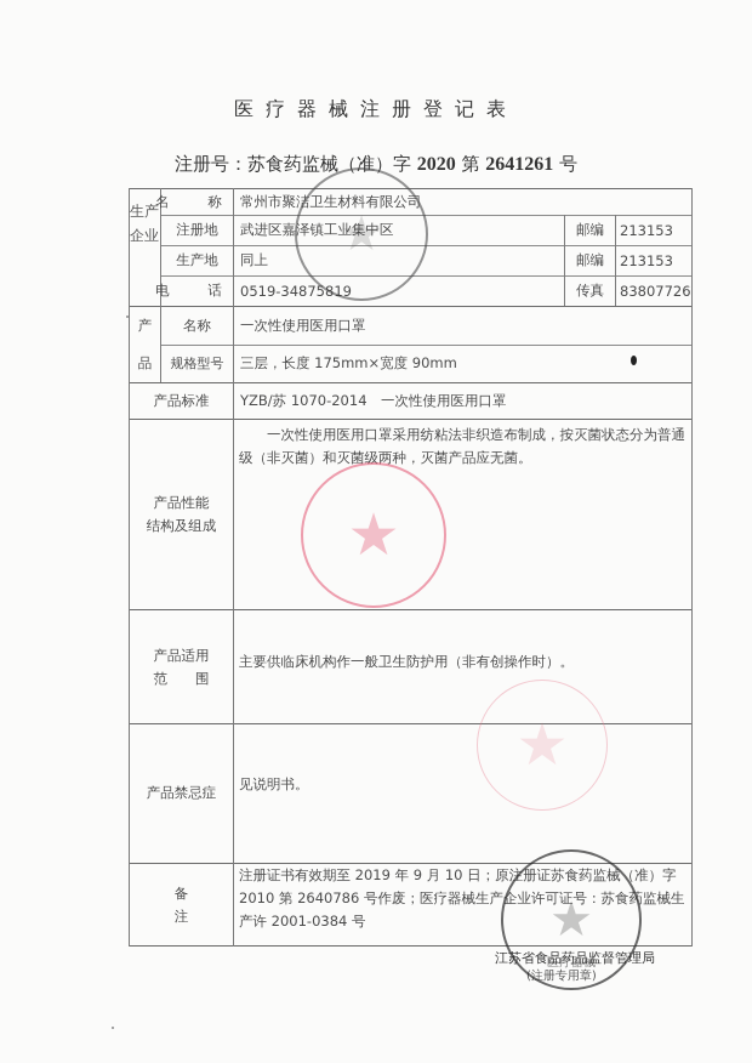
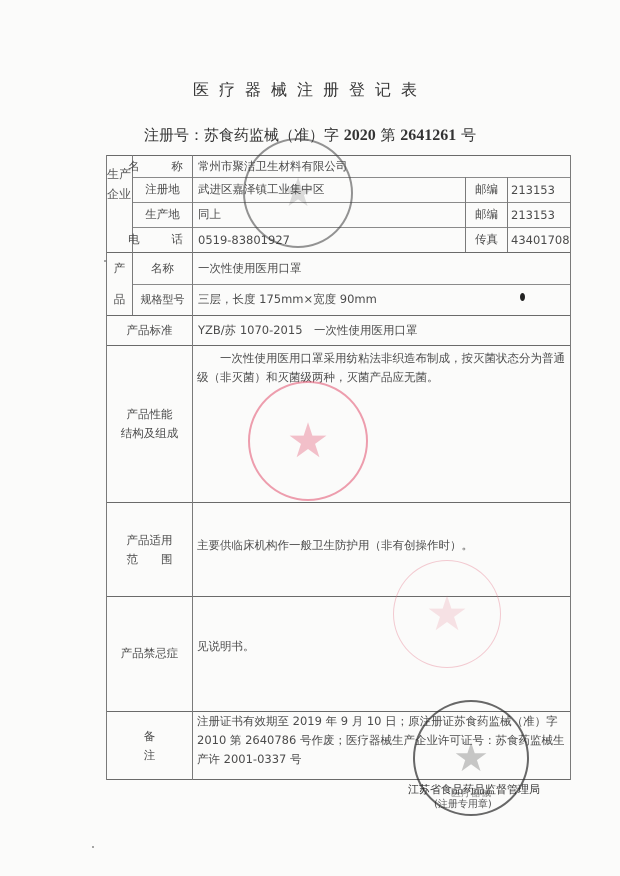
  医疗器械注册登记表
  注册号：苏食药监械（准）字 2020 第 2641261 号
  生产企业
  名 称
  常州市聚洁卫生材料有限公司
  注册地
  武进区嘉泽镇工业集中区
  邮编
  213153
  生产地
  同上
  邮编
  213153
  电 话
- 0519-34875819
+ 0519-83801927
  传真
- 83807726
+ 43401708
  产
  品
  名称
  一次性使用医用口罩
  规格型号
  三层，长度 175mm×宽度 90mm
  产品标准
- YZB/苏 1070-2014 一次性使用医用口罩
+ YZB/苏 1070-2015 一次性使用医用口罩
  产品性能
  结构及组成
  一次性使用医用口罩采用纺粘法非织造布制成，按灭菌状态分为普通级（非灭菌）和灭菌级两种，灭菌产品应无菌。
  产品适用
  范 围
  主要供临床机构作一般卫生防护用（非有创操作时）。
  产品禁忌症
  见说明书。
  备
  注
- 注册证书有效期至 2019 年 9 月 10 日；原注册证苏食药监械（准）字 2010 第 2640786 号作废；医疗器械生产企业许可证号：苏食药监械生产许 2001-0384 号
+ 注册证书有效期至 2019 年 9 月 10 日；原注册证苏食药监械（准）字 2010 第 2640786 号作废；医疗器械生产企业许可证号：苏食药监械生产许 2001-0337 号
  江苏省食品药品监督管理局
  (注册专用章)
  ★
  ★
  ★
  ★
  医疗器械
